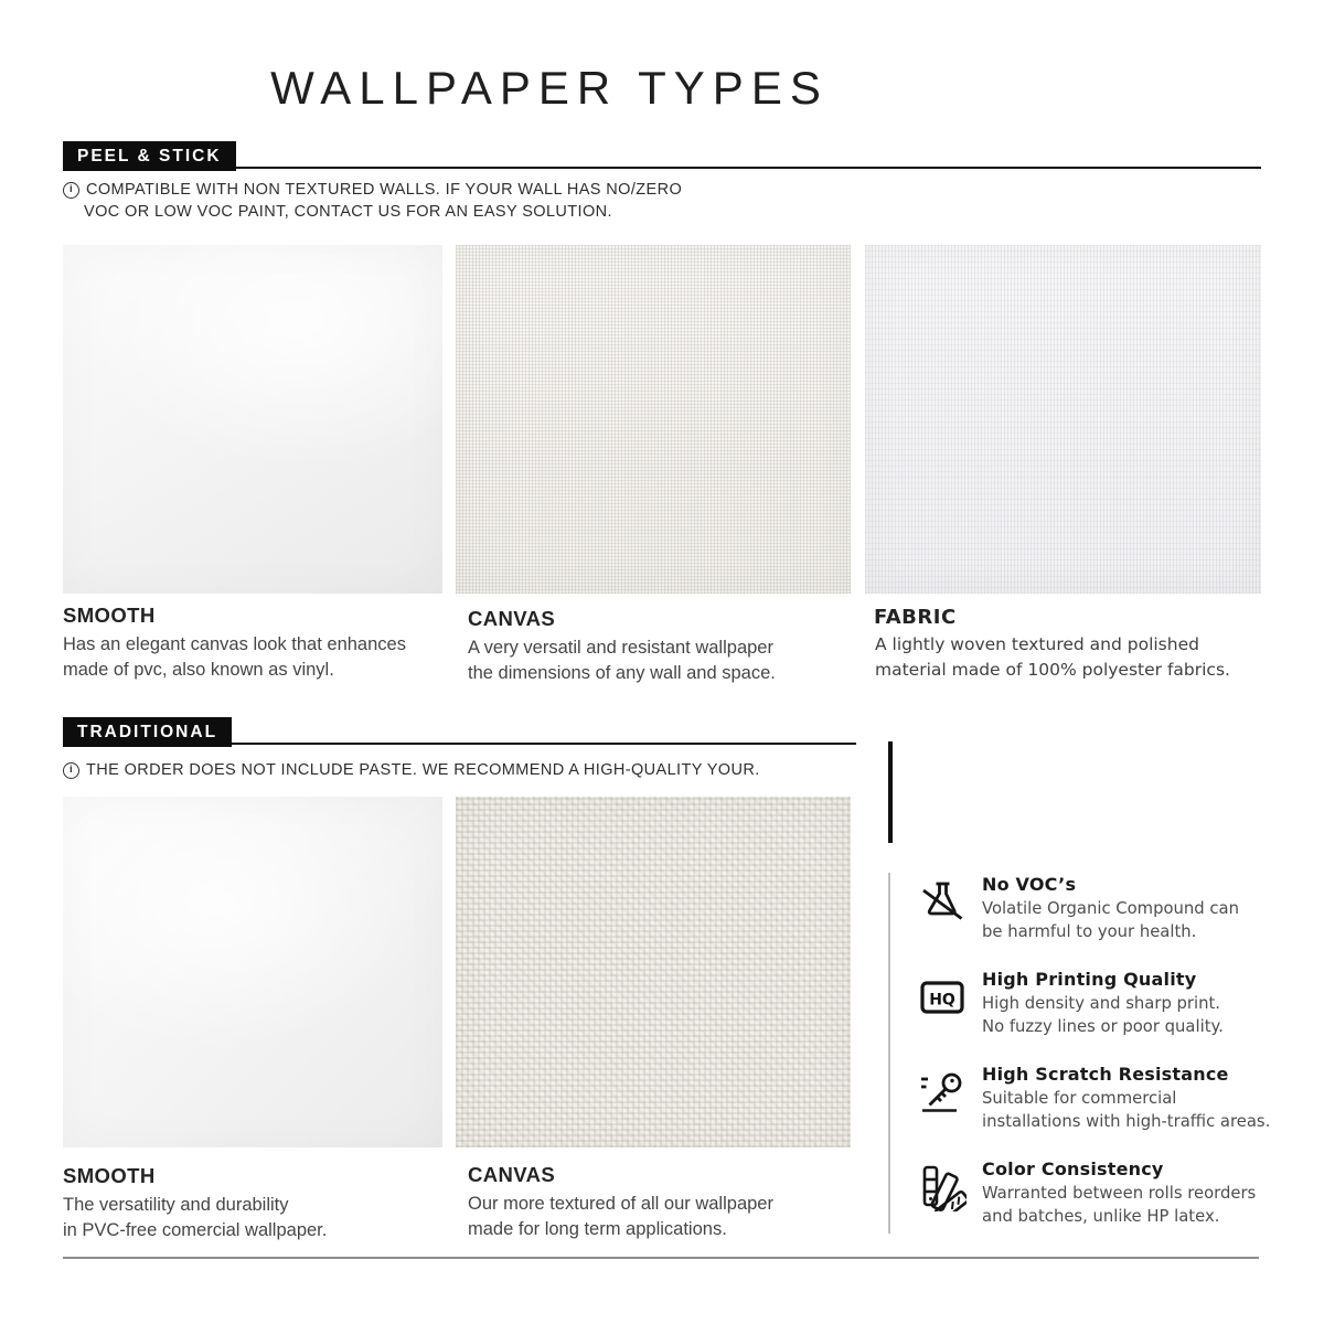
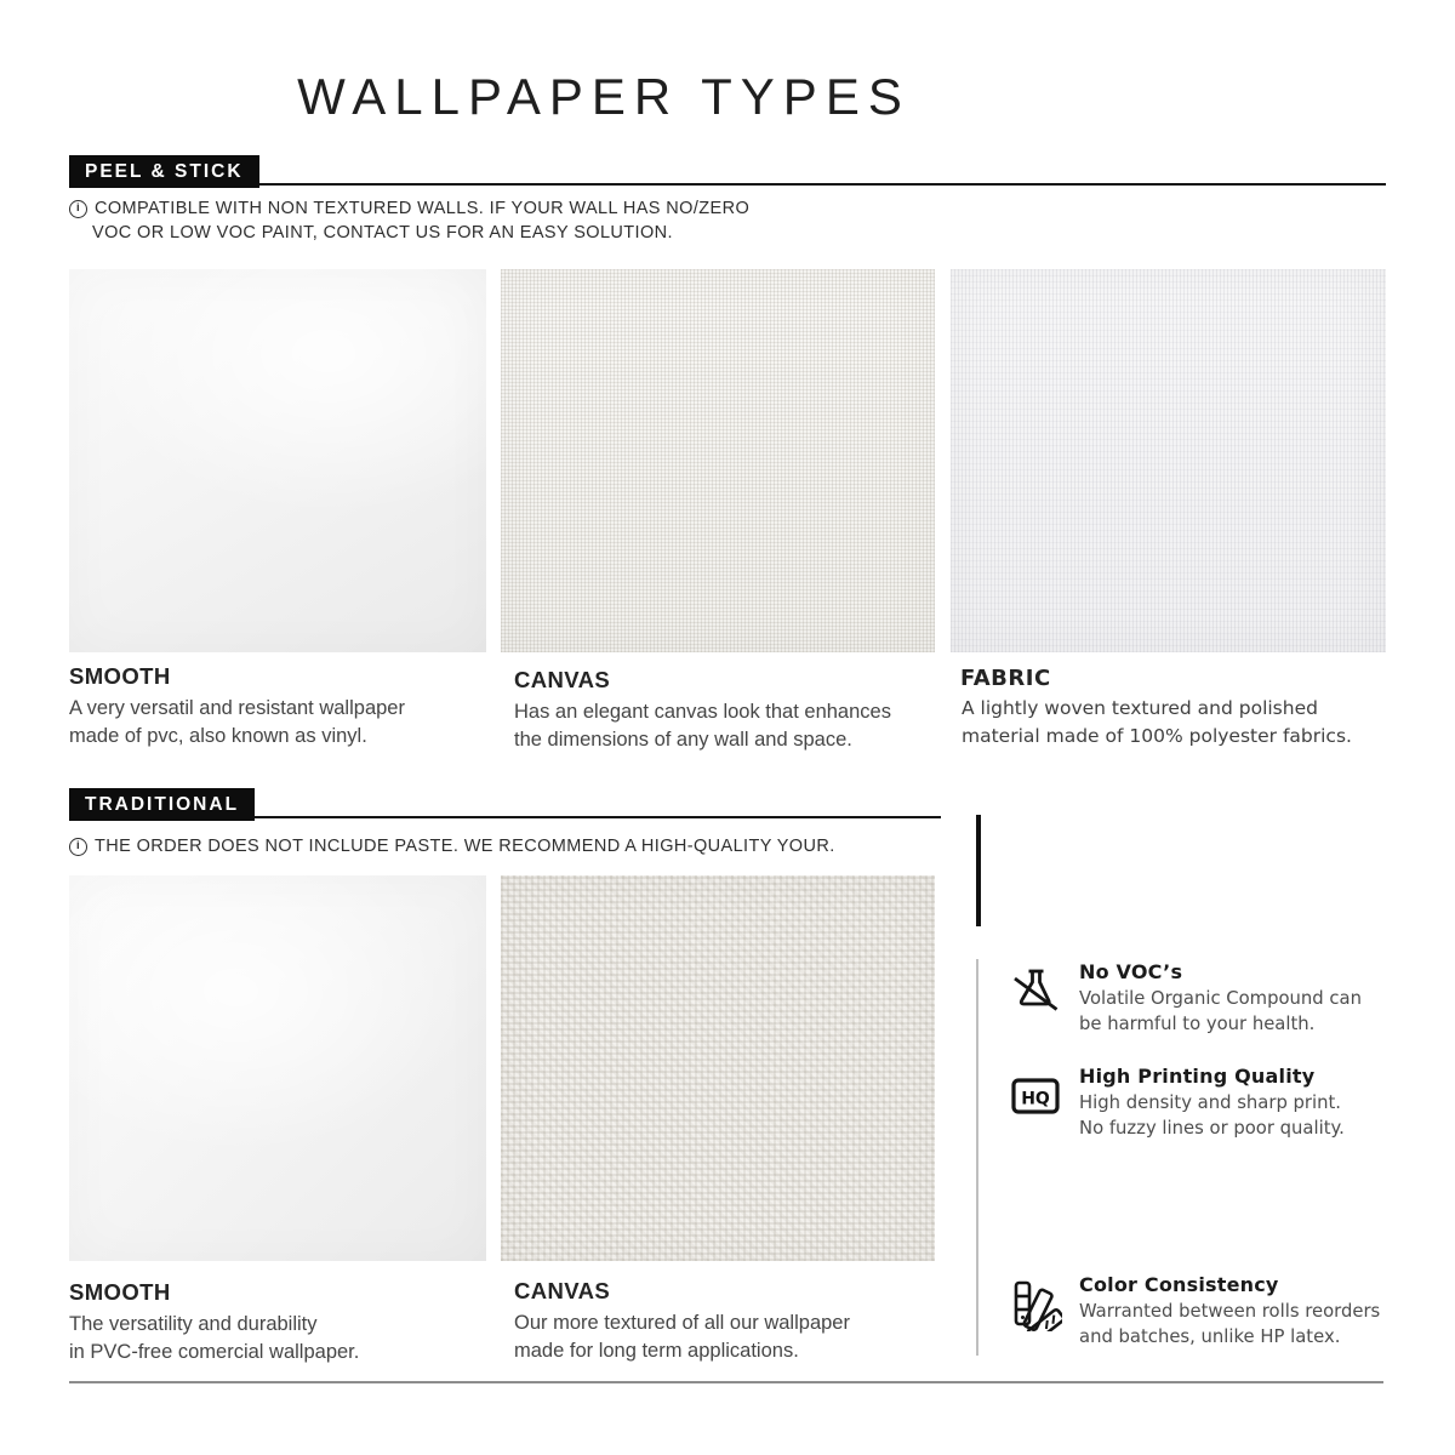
  WALLPAPER TYPES
  PEEL & STICK
  i
  COMPATIBLE WITH NON TEXTURED WALLS. IF YOUR WALL HAS NO/ZERO
  VOC OR LOW VOC PAINT, CONTACT US FOR AN EASY SOLUTION.
  SMOOTH
- Has an elegant canvas look that enhances
+ A very versatil and resistant wallpaper
  made of pvc, also known as vinyl.
  CANVAS
- A very versatil and resistant wallpaper
+ Has an elegant canvas look that enhances
  the dimensions of any wall and space.
  FABRIC
  A lightly woven textured and polished
  material made of 100% polyester fabrics.
  TRADITIONAL
  i
  THE ORDER DOES NOT INCLUDE PASTE. WE RECOMMEND A HIGH-QUALITY YOUR.
  SMOOTH
  The versatility and durability
  in PVC-free comercial wallpaper.
  CANVAS
  Our more textured of all our wallpaper
  made for long term applications.
  No VOC’s
  Volatile Organic Compound can
  be harmful to your health.
  HQ
  High Printing Quality
  High density and sharp print.
  No fuzzy lines or poor quality.
- High Scratch Resistance
- Suitable for commercial
- installations with high-traffic areas.
  Color Consistency
  Warranted between rolls reorders
  and batches, unlike HP latex.
